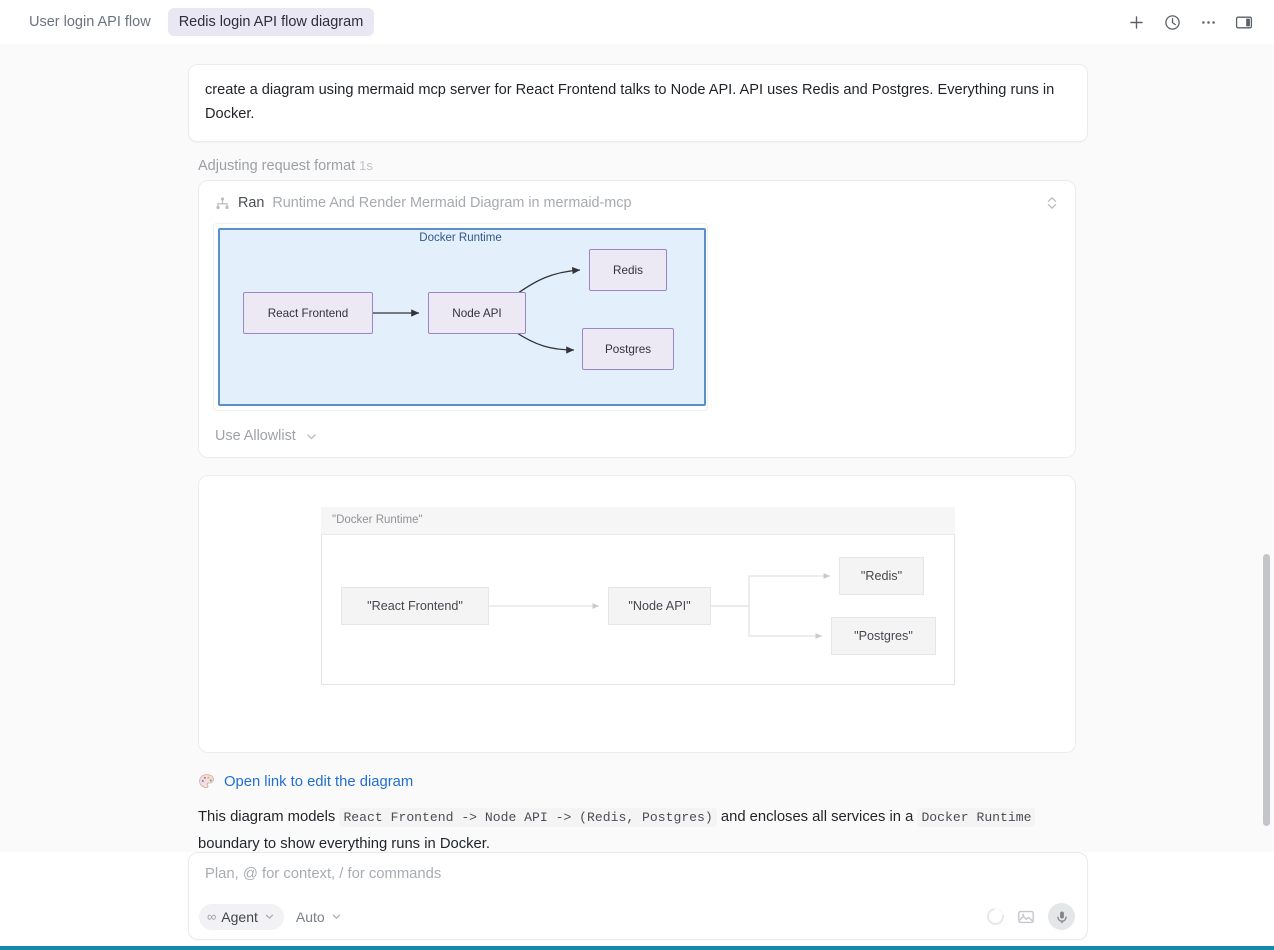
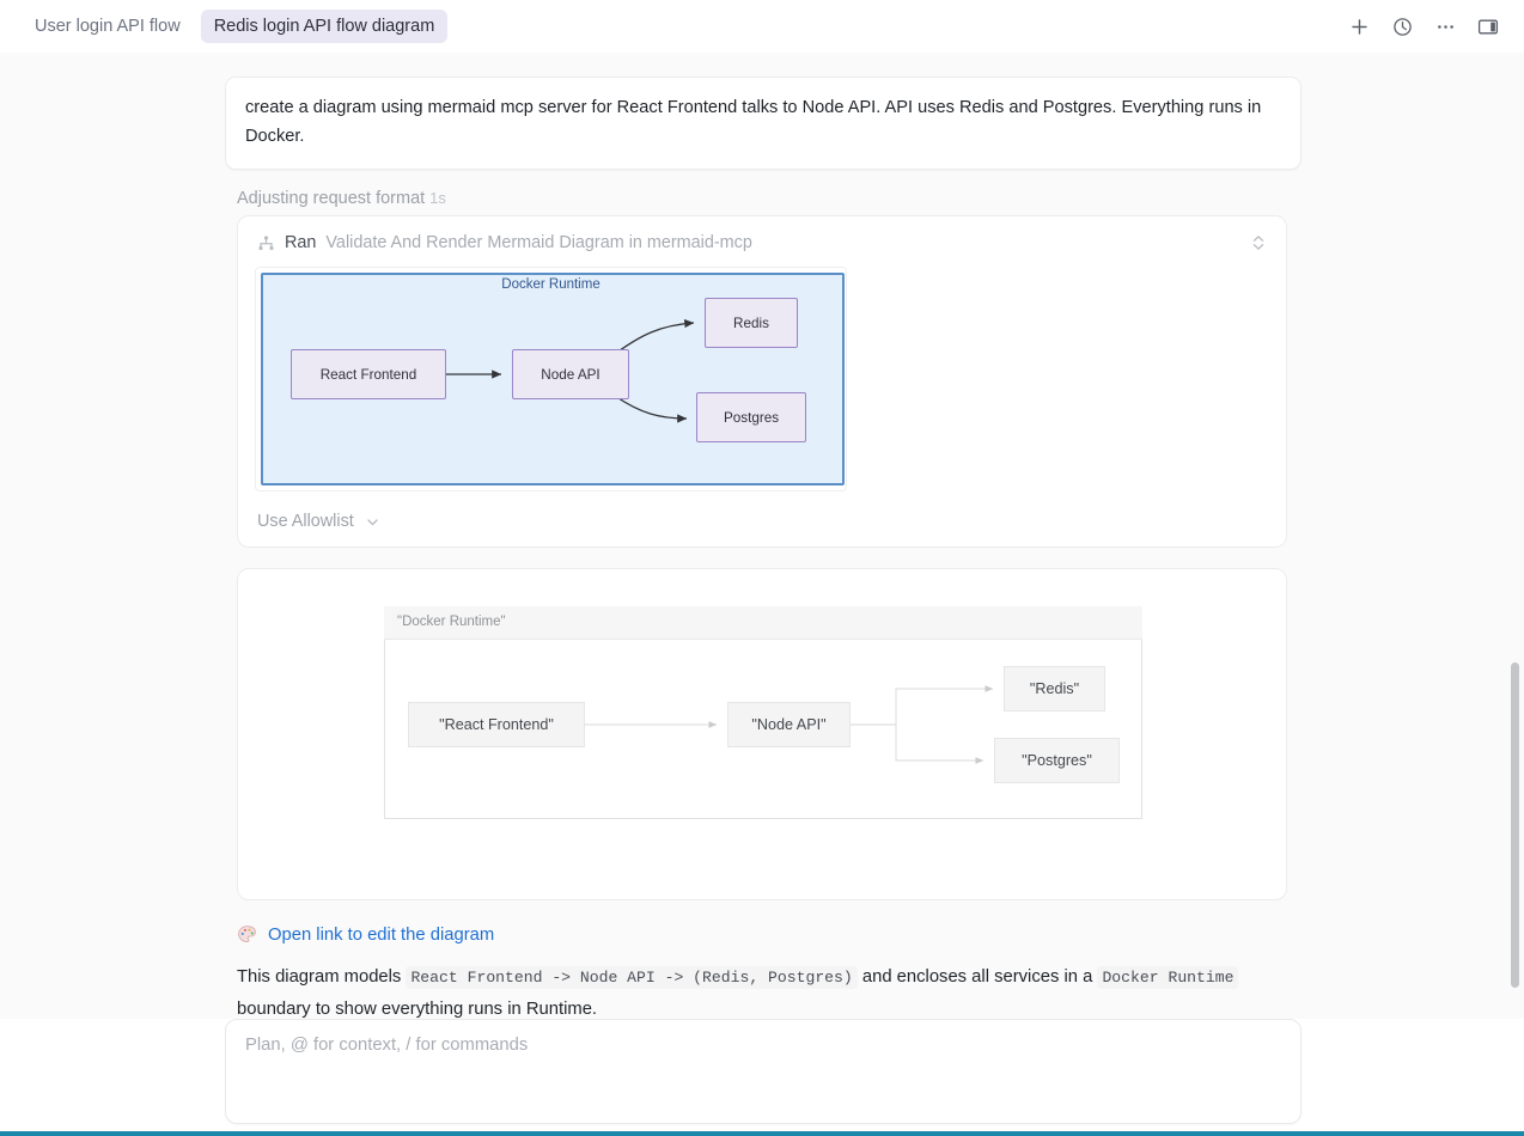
  User login API flow
  Redis login API flow diagram
  create a diagram using mermaid mcp server for React Frontend talks to Node API. API uses Redis and Postgres. Everything runs in Docker.
  Adjusting request format 1s
  Ran
- Runtime And Render Mermaid Diagram in mermaid-mcp
+ Validate And Render Mermaid Diagram in mermaid-mcp
  Docker Runtime
  React Frontend
  Node API
  Redis
  Postgres
  Use Allowlist
  "Docker Runtime"
  "React Frontend"
  "Node API"
  "Redis"
  "Postgres"
  Open link to edit the diagram
- This diagram models React Frontend -> Node API -> (Redis, Postgres) and encloses all services in a Docker Runtime boundary to show everything runs in Docker.
+ This diagram models React Frontend -> Node API -> (Redis, Postgres) and encloses all services in a Docker Runtime boundary to show everything runs in Runtime.
  Plan, @ for context, / for commands
- ∞
- Agent
- Auto
